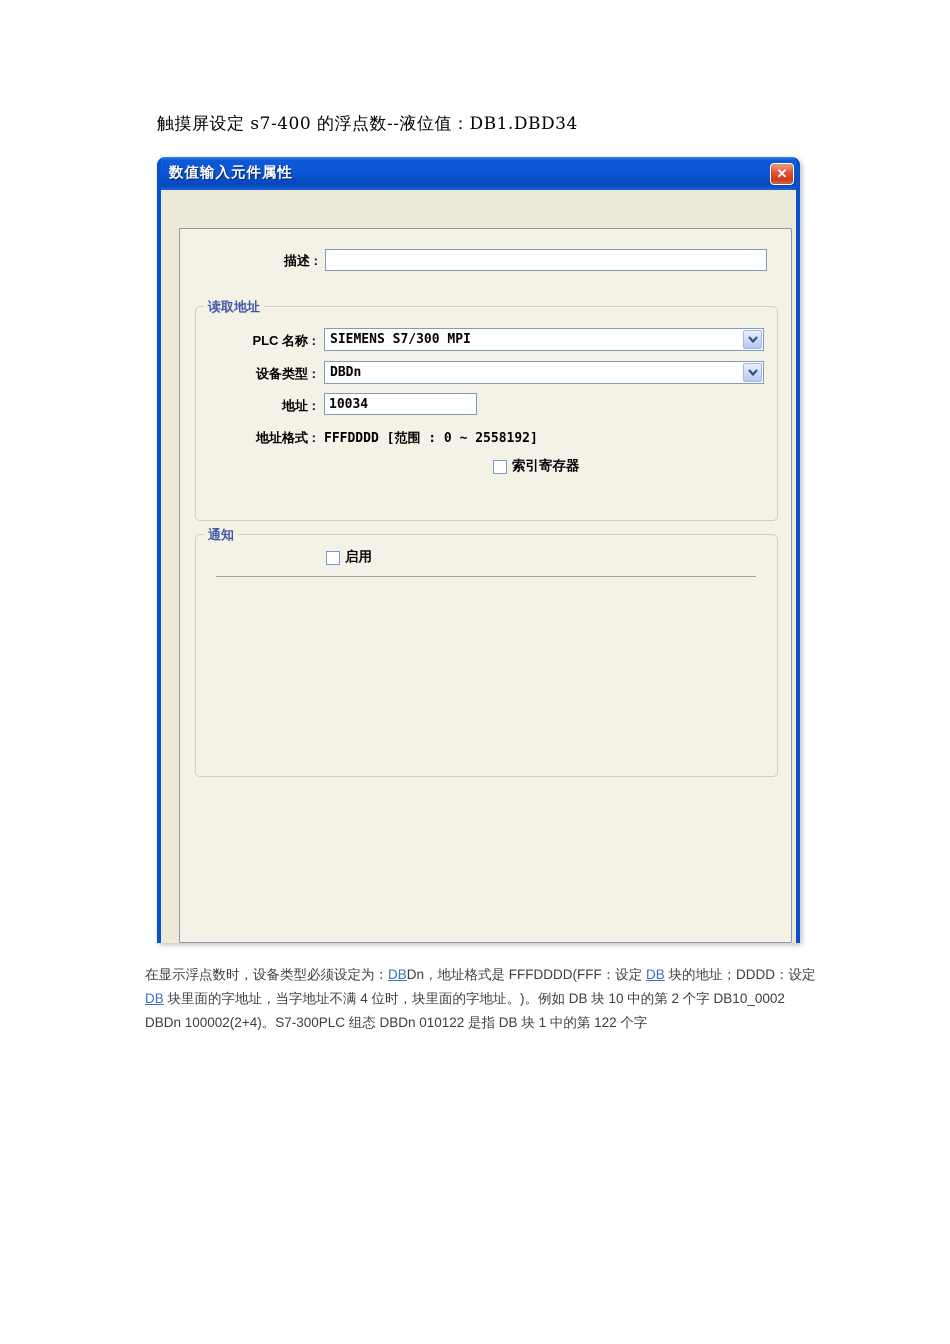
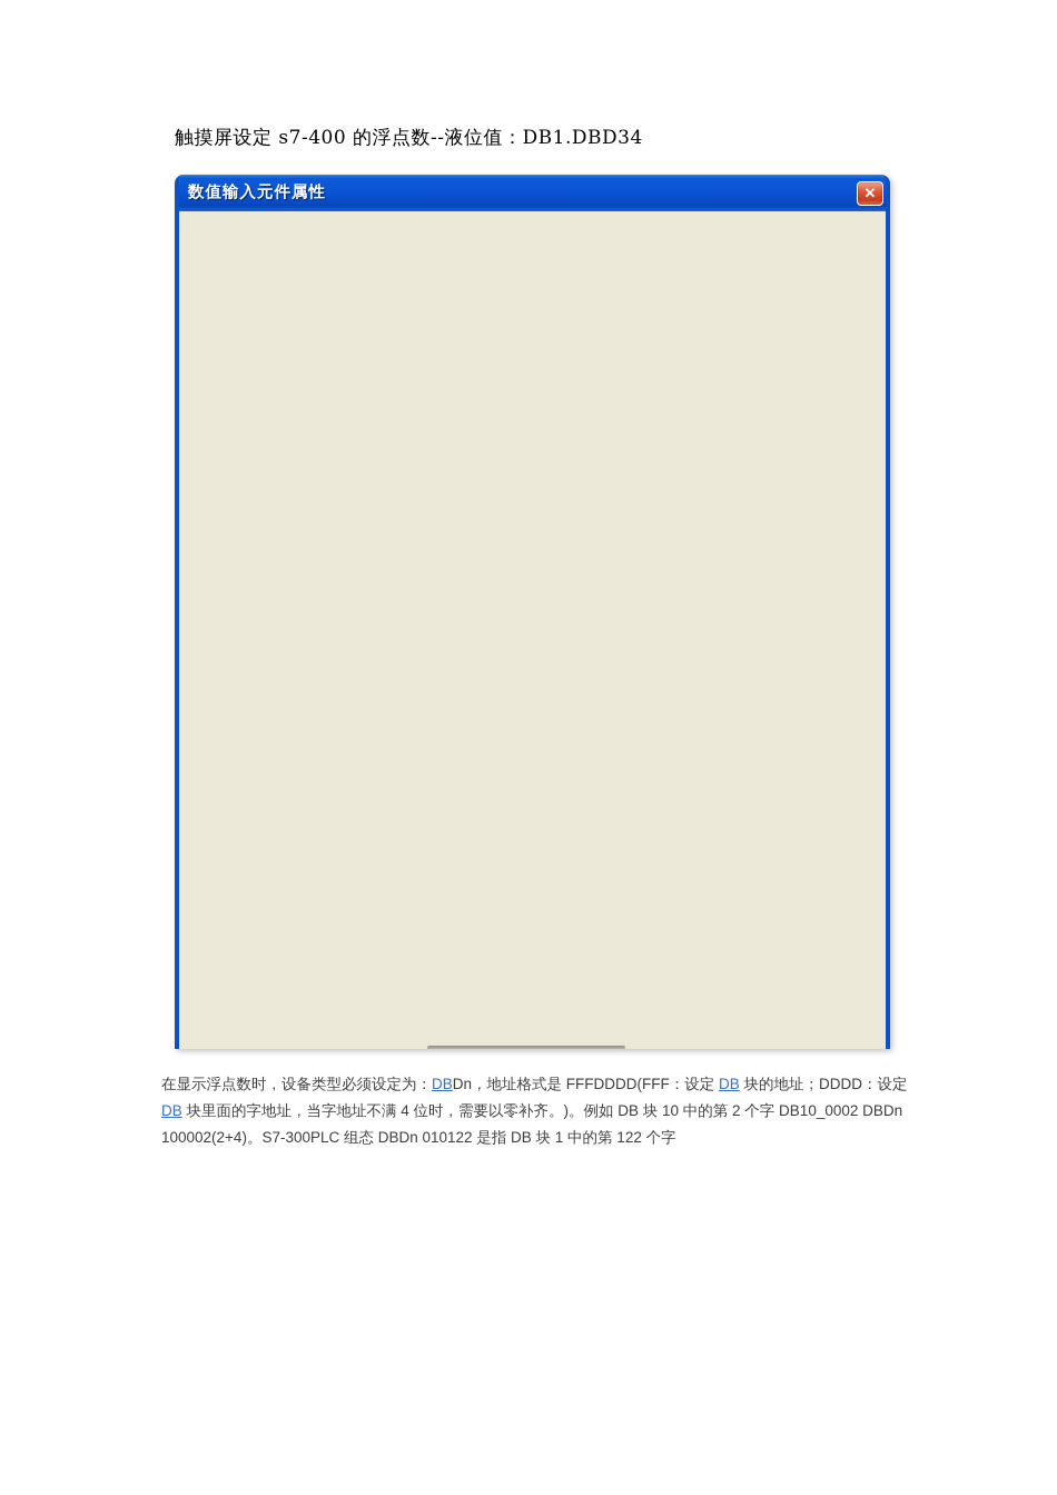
  触摸屏设定 s7-400 的浮点数--液位值：DB1.DBD34
  数值输入元件属性
  ✕
- 描述 :
- 读取地址
- PLC 名称 :
- SIEMENS S7/300 MPI
- 设备类型 :
- DBDn
- 地址 :
- 10034
- 地址格式 :
- FFFDDDD [范围 : 0 ~ 2558192]
- 索引寄存器
- 通知
- 启用
- 在显示浮点数时，设备类型必须设定为：DBDn，地址格式是 FFFDDDD(FFF：设定 DB 块的地址；DDDD：设定 DB 块里面的字地址，当字地址不满 4 位时，块里面的字地址。)。例如 DB 块 10 中的第 2 个字 DB10_0002 DBDn 100002(2+4)。S7-300PLC 组态 DBDn 010122 是指 DB 块 1 中的第 122 个字
+ 在显示浮点数时，设备类型必须设定为：DBDn，地址格式是 FFFDDDD(FFF：设定 DB 块的地址；DDDD：设定 DB 块里面的字地址，当字地址不满 4 位时，需要以零补齐。)。例如 DB 块 10 中的第 2 个字 DB10_0002 DBDn 100002(2+4)。S7-300PLC 组态 DBDn 010122 是指 DB 块 1 中的第 122 个字
